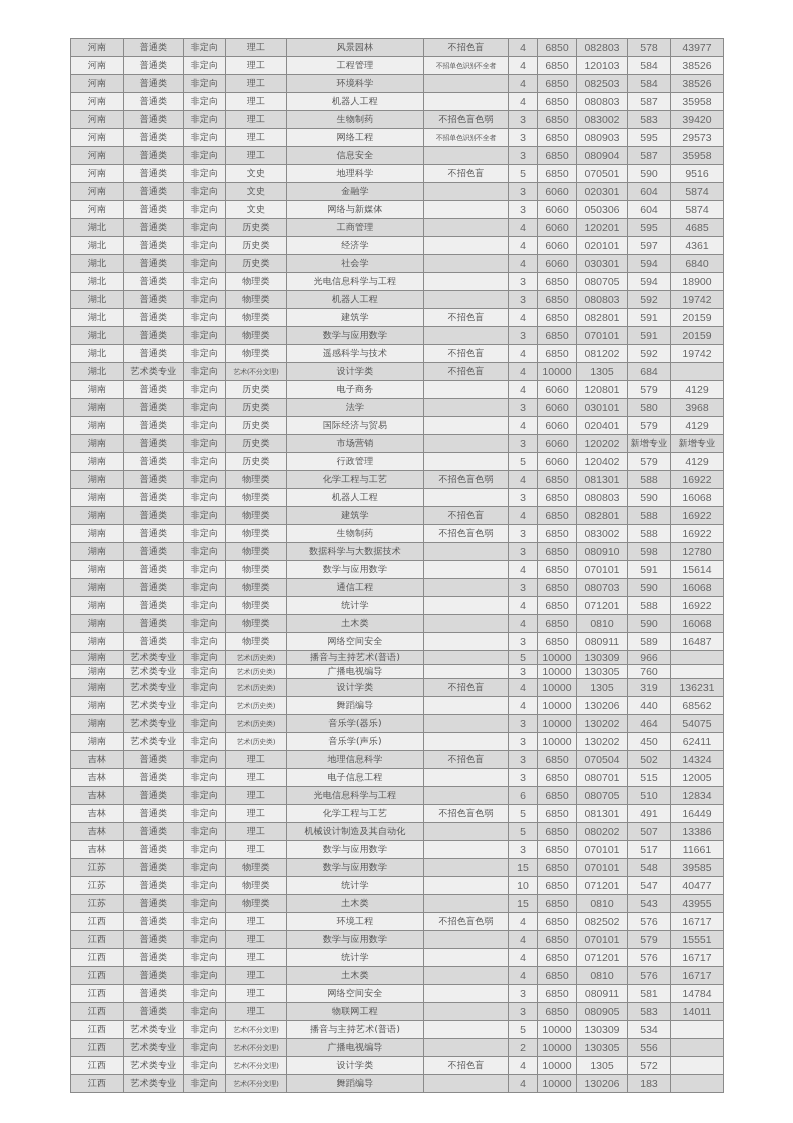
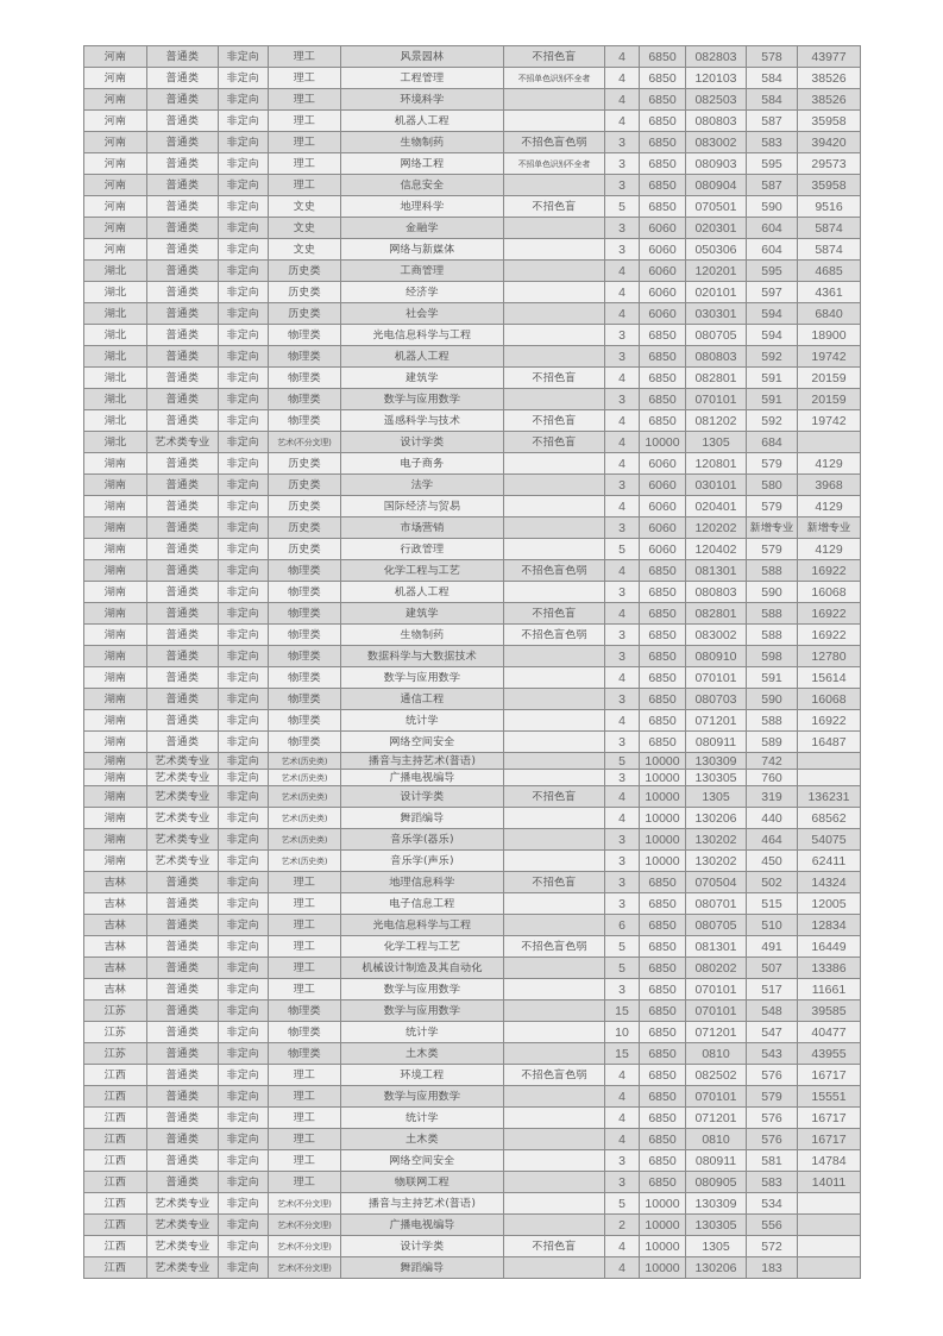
  河南	普通类	非定向	理工	风景园林	不招色盲	4	6850	082803	578	43977
  河南	普通类	非定向	理工	工程管理	不招单色识别不全者	4	6850	120103	584	38526
  河南	普通类	非定向	理工	环境科学		4	6850	082503	584	38526
  河南	普通类	非定向	理工	机器人工程		4	6850	080803	587	35958
  河南	普通类	非定向	理工	生物制药	不招色盲色弱	3	6850	083002	583	39420
  河南	普通类	非定向	理工	网络工程	不招单色识别不全者	3	6850	080903	595	29573
  河南	普通类	非定向	理工	信息安全		3	6850	080904	587	35958
  河南	普通类	非定向	文史	地理科学	不招色盲	5	6850	070501	590	9516
  河南	普通类	非定向	文史	金融学		3	6060	020301	604	5874
  河南	普通类	非定向	文史	网络与新媒体		3	6060	050306	604	5874
  湖北	普通类	非定向	历史类	工商管理		4	6060	120201	595	4685
  湖北	普通类	非定向	历史类	经济学		4	6060	020101	597	4361
  湖北	普通类	非定向	历史类	社会学		4	6060	030301	594	6840
  湖北	普通类	非定向	物理类	光电信息科学与工程		3	6850	080705	594	18900
  湖北	普通类	非定向	物理类	机器人工程		3	6850	080803	592	19742
  湖北	普通类	非定向	物理类	建筑学	不招色盲	4	6850	082801	591	20159
  湖北	普通类	非定向	物理类	数学与应用数学		3	6850	070101	591	20159
  湖北	普通类	非定向	物理类	遥感科学与技术	不招色盲	4	6850	081202	592	19742
  湖北	艺术类专业	非定向	艺术(不分文理)	设计学类	不招色盲	4	10000	1305	684
  湖南	普通类	非定向	历史类	电子商务		4	6060	120801	579	4129
  湖南	普通类	非定向	历史类	法学		3	6060	030101	580	3968
  湖南	普通类	非定向	历史类	国际经济与贸易		4	6060	020401	579	4129
  湖南	普通类	非定向	历史类	市场营销		3	6060	120202	新增专业	新增专业
  湖南	普通类	非定向	历史类	行政管理		5	6060	120402	579	4129
  湖南	普通类	非定向	物理类	化学工程与工艺	不招色盲色弱	4	6850	081301	588	16922
  湖南	普通类	非定向	物理类	机器人工程		3	6850	080803	590	16068
  湖南	普通类	非定向	物理类	建筑学	不招色盲	4	6850	082801	588	16922
  湖南	普通类	非定向	物理类	生物制药	不招色盲色弱	3	6850	083002	588	16922
  湖南	普通类	非定向	物理类	数据科学与大数据技术		3	6850	080910	598	12780
  湖南	普通类	非定向	物理类	数学与应用数学		4	6850	070101	591	15614
  湖南	普通类	非定向	物理类	通信工程		3	6850	080703	590	16068
  湖南	普通类	非定向	物理类	统计学		4	6850	071201	588	16922
- 湖南	普通类	非定向	物理类	土木类		4	6850	0810	590	16068
  湖南	普通类	非定向	物理类	网络空间安全		3	6850	080911	589	16487
- 湖南	艺术类专业	非定向	艺术(历史类)	播音与主持艺术(普语)		5	10000	130309	966
+ 湖南	艺术类专业	非定向	艺术(历史类)	播音与主持艺术(普语)		5	10000	130309	742
  湖南	艺术类专业	非定向	艺术(历史类)	广播电视编导		3	10000	130305	760
  湖南	艺术类专业	非定向	艺术(历史类)	设计学类	不招色盲	4	10000	1305	319	136231
  湖南	艺术类专业	非定向	艺术(历史类)	舞蹈编导		4	10000	130206	440	68562
  湖南	艺术类专业	非定向	艺术(历史类)	音乐学(器乐)		3	10000	130202	464	54075
  湖南	艺术类专业	非定向	艺术(历史类)	音乐学(声乐)		3	10000	130202	450	62411
  吉林	普通类	非定向	理工	地理信息科学	不招色盲	3	6850	070504	502	14324
  吉林	普通类	非定向	理工	电子信息工程		3	6850	080701	515	12005
  吉林	普通类	非定向	理工	光电信息科学与工程		6	6850	080705	510	12834
  吉林	普通类	非定向	理工	化学工程与工艺	不招色盲色弱	5	6850	081301	491	16449
  吉林	普通类	非定向	理工	机械设计制造及其自动化		5	6850	080202	507	13386
  吉林	普通类	非定向	理工	数学与应用数学		3	6850	070101	517	11661
  江苏	普通类	非定向	物理类	数学与应用数学		15	6850	070101	548	39585
  江苏	普通类	非定向	物理类	统计学		10	6850	071201	547	40477
  江苏	普通类	非定向	物理类	土木类		15	6850	0810	543	43955
  江西	普通类	非定向	理工	环境工程	不招色盲色弱	4	6850	082502	576	16717
  江西	普通类	非定向	理工	数学与应用数学		4	6850	070101	579	15551
  江西	普通类	非定向	理工	统计学		4	6850	071201	576	16717
  江西	普通类	非定向	理工	土木类		4	6850	0810	576	16717
  江西	普通类	非定向	理工	网络空间安全		3	6850	080911	581	14784
  江西	普通类	非定向	理工	物联网工程		3	6850	080905	583	14011
  江西	艺术类专业	非定向	艺术(不分文理)	播音与主持艺术(普语)		5	10000	130309	534
  江西	艺术类专业	非定向	艺术(不分文理)	广播电视编导		2	10000	130305	556
  江西	艺术类专业	非定向	艺术(不分文理)	设计学类	不招色盲	4	10000	1305	572
  江西	艺术类专业	非定向	艺术(不分文理)	舞蹈编导		4	10000	130206	183
